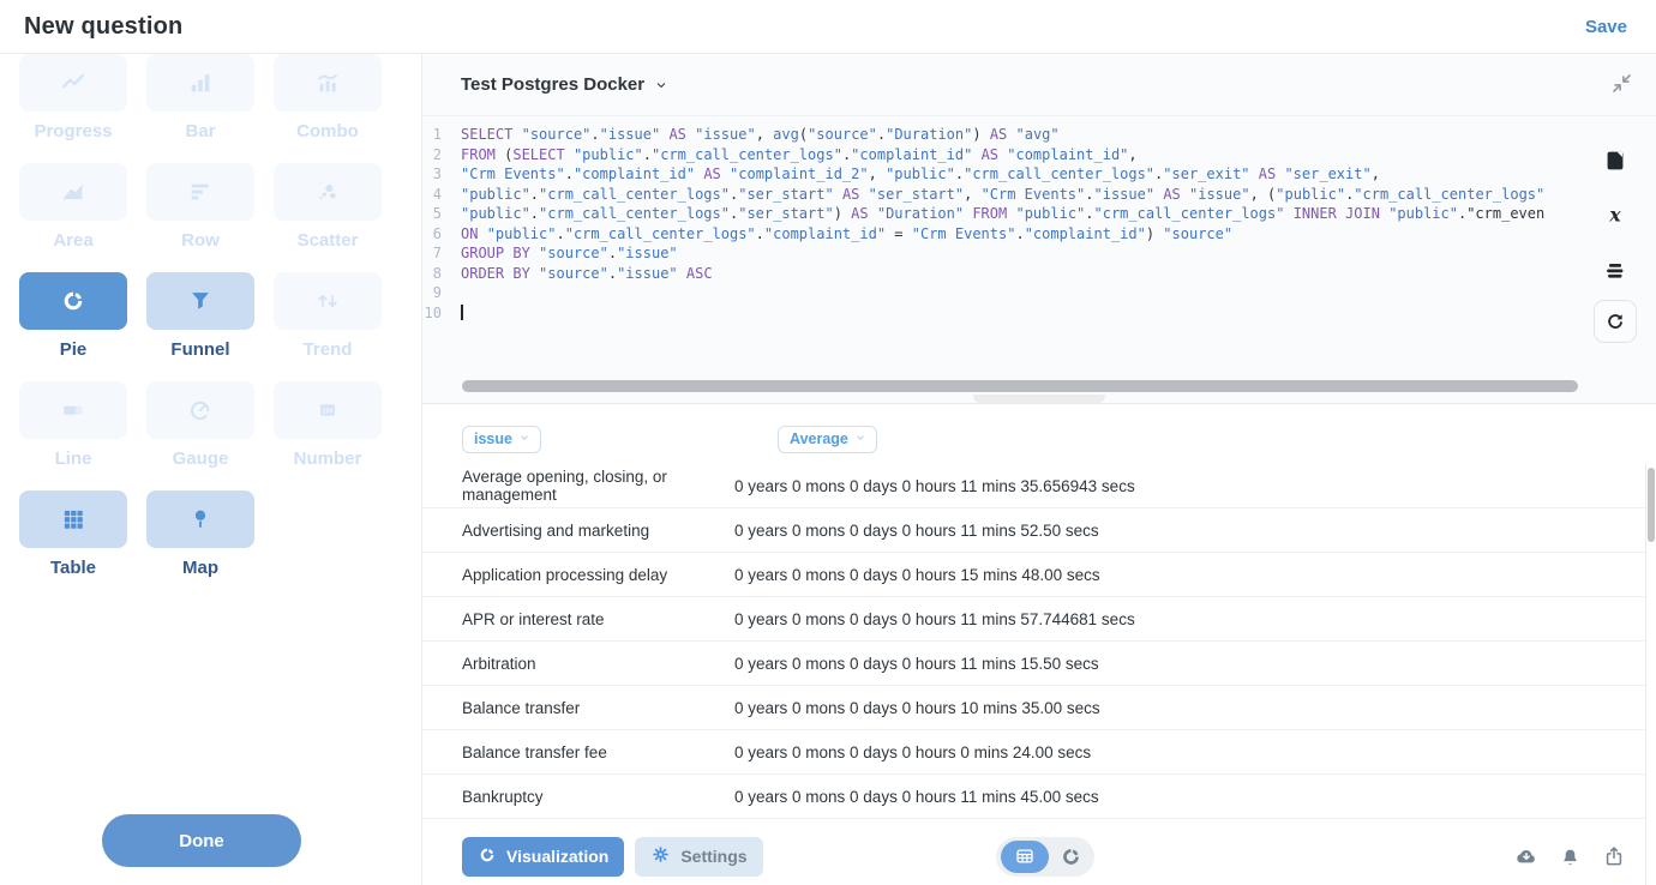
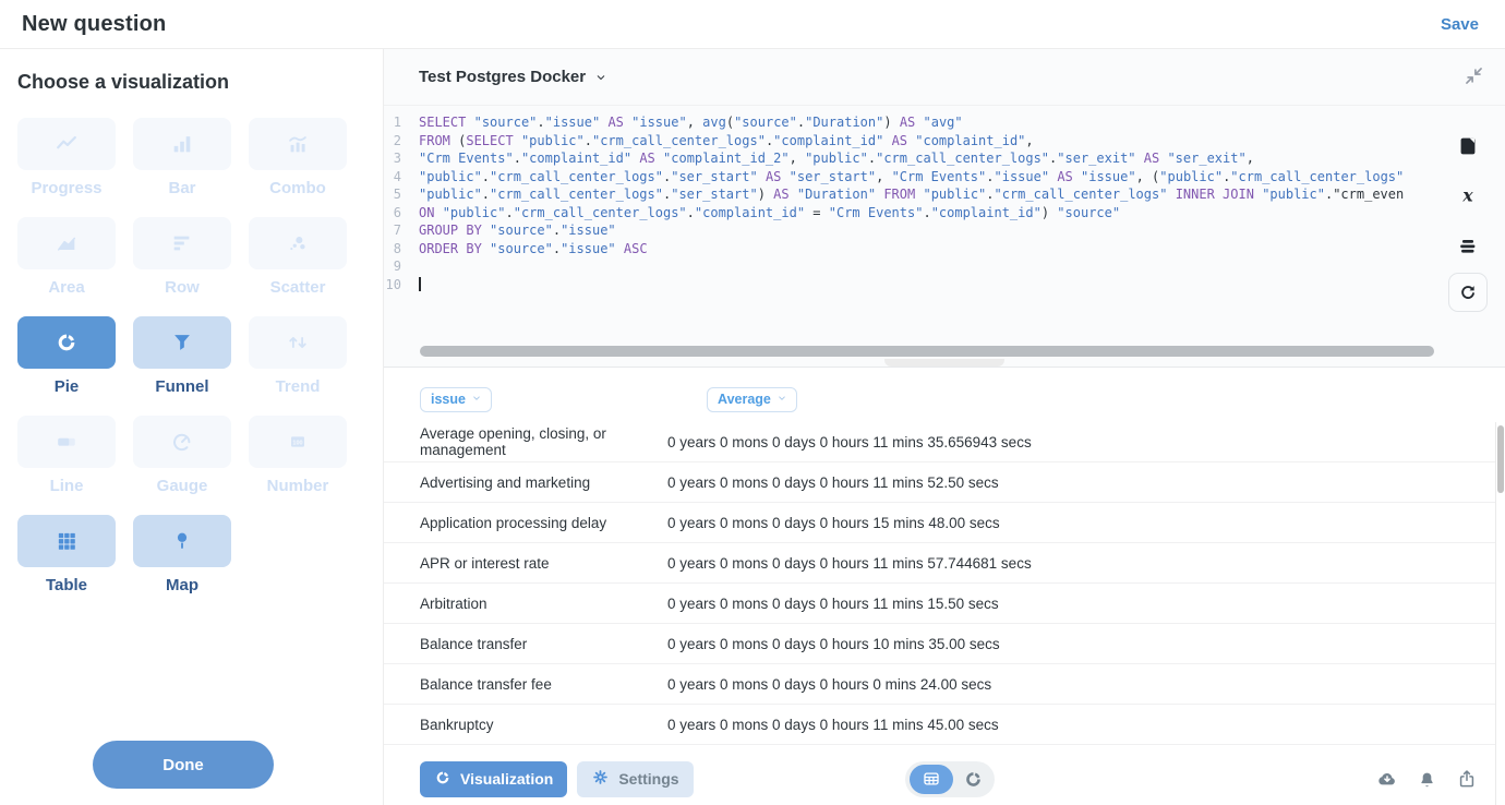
  New question
  Save
+ Choose a visualization
  Progress
  Bar
  Combo
  Area
  Row
  Scatter
  Pie
  Funnel
  Trend
  Line
  Gauge
  Number
  Table
  Map
  Done
  Test Postgres Docker
  1
  SELECT "source"."issue" AS "issue", avg("source"."Duration") AS "avg"
  2
  FROM (SELECT "public"."crm_call_center_logs"."complaint_id" AS "complaint_id",
  3
  "Crm Events"."complaint_id" AS "complaint_id_2", "public"."crm_call_center_logs"."ser_exit" AS "ser_exit",
  4
  "public"."crm_call_center_logs"."ser_start" AS "ser_start", "Crm Events"."issue" AS "issue", ("public"."crm_call_center_logs"
  5
  "public"."crm_call_center_logs"."ser_start") AS "Duration" FROM "public"."crm_call_center_logs" INNER JOIN "public"."crm_even
  6
  ON "public"."crm_call_center_logs"."complaint_id" = "Crm Events"."complaint_id") "source"
  7
  GROUP BY "source"."issue"
  8
  ORDER BY "source"."issue" ASC
  9
  10
  x
  issue
  Average
  Average opening, closing, or management
  0 years 0 mons 0 days 0 hours 11 mins 35.656943 secs
  Advertising and marketing
  0 years 0 mons 0 days 0 hours 11 mins 52.50 secs
  Application processing delay
  0 years 0 mons 0 days 0 hours 15 mins 48.00 secs
  APR or interest rate
  0 years 0 mons 0 days 0 hours 11 mins 57.744681 secs
  Arbitration
  0 years 0 mons 0 days 0 hours 11 mins 15.50 secs
  Balance transfer
  0 years 0 mons 0 days 0 hours 10 mins 35.00 secs
  Balance transfer fee
  0 years 0 mons 0 days 0 hours 0 mins 24.00 secs
  Bankruptcy
  0 years 0 mons 0 days 0 hours 11 mins 45.00 secs
  Visualization
  Settings
